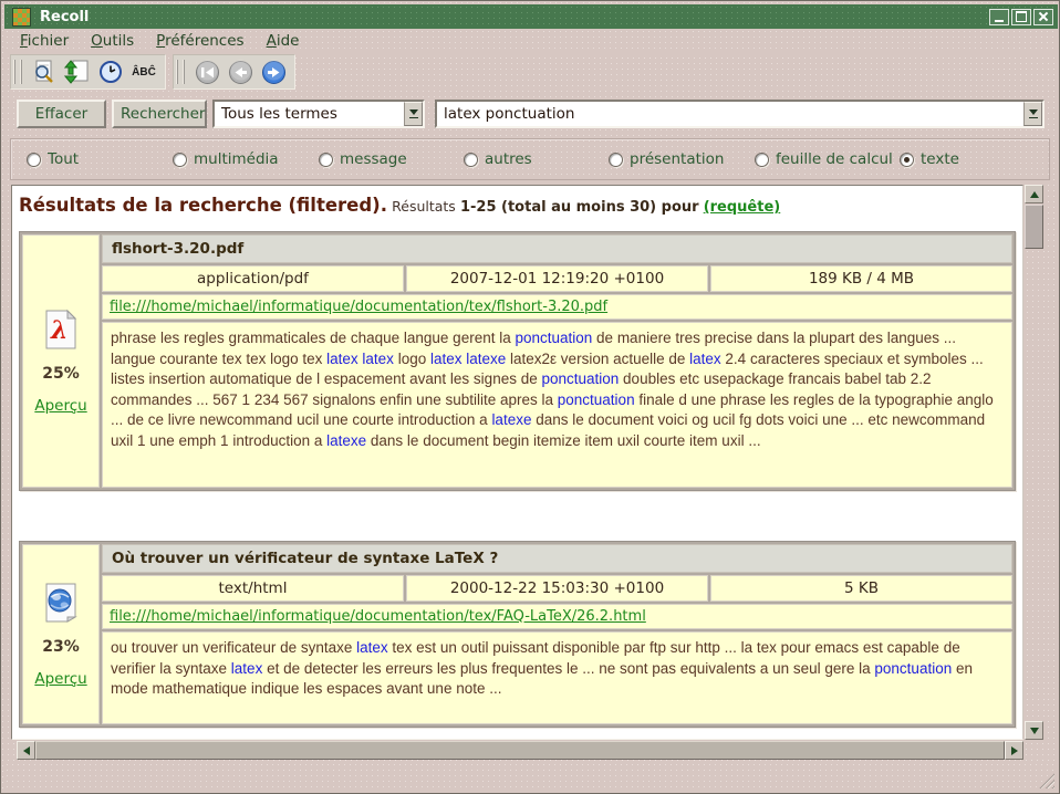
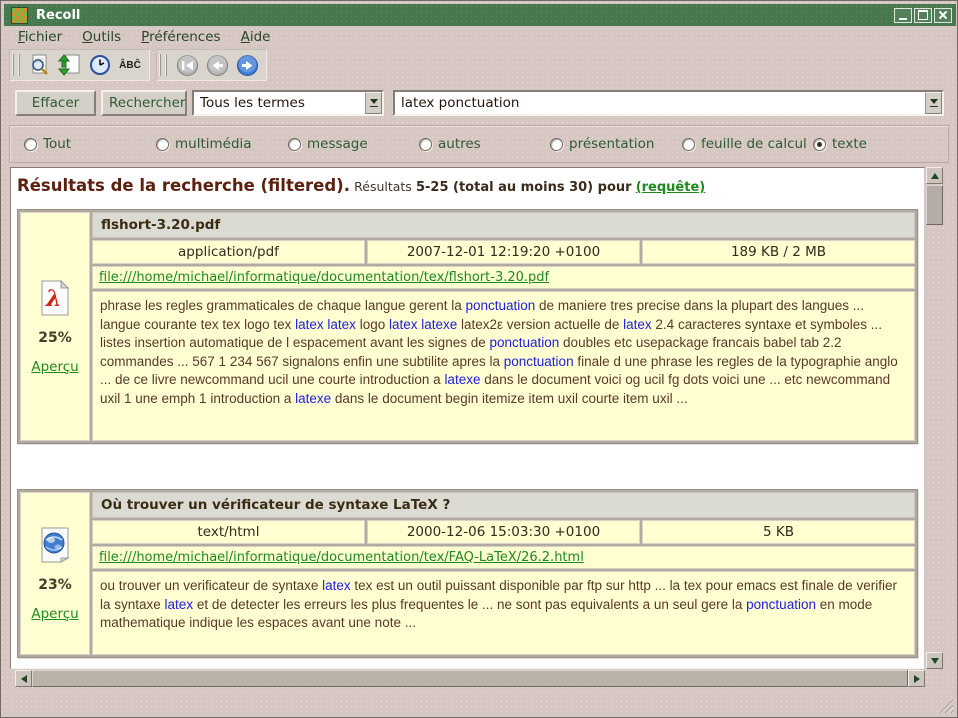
  Recoll
  Fichier
  Outils
  Préférences
  Aide
  ÂBĈ
  Effacer
  Rechercher
  Tous les termes
  latex ponctuation
  Tout
  multimédia
  message
  autres
  présentation
  feuille de calcul
  texte
- Résultats de la recherche (filtered). Résultats 1-25 (total au moins 30) pour (requête)
+ Résultats de la recherche (filtered). Résultats 5-25 (total au moins 30) pour (requête)
  λ
  25%
  Aperçu
  flshort-3.20.pdf
  application/pdf
  2007-12-01 12:19:20 +0100
- 189 KB / 4 MB
+ 189 KB / 2 MB
  file:///home/michael/informatique/documentation/tex/flshort-3.20.pdf
- phrase les regles grammaticales de chaque langue gerent la ponctuation de maniere tres precise dans la plupart des langues ... langue courante tex tex logo tex latex latex logo latex latexe latex2ε version actuelle de latex 2.4 caracteres speciaux et symboles ... listes insertion automatique de l espacement avant les signes de ponctuation doubles etc usepackage francais babel tab 2.2 commandes ... 567 1 234 567 signalons enfin une subtilite apres la ponctuation finale d une phrase les regles de la typographie anglo ... de ce livre newcommand ucil une courte introduction a latexe dans le document voici og ucil fg dots voici une ... etc newcommand uxil 1 une emph 1 introduction a latexe dans le document begin itemize item uxil courte item uxil ...
+ phrase les regles grammaticales de chaque langue gerent la ponctuation de maniere tres precise dans la plupart des langues ... langue courante tex tex logo tex latex latex logo latex latexe latex2ε version actuelle de latex 2.4 caracteres syntaxe et symboles ... listes insertion automatique de l espacement avant les signes de ponctuation doubles etc usepackage francais babel tab 2.2 commandes ... 567 1 234 567 signalons enfin une subtilite apres la ponctuation finale d une phrase les regles de la typographie anglo ... de ce livre newcommand ucil une courte introduction a latexe dans le document voici og ucil fg dots voici une ... etc newcommand uxil 1 une emph 1 introduction a latexe dans le document begin itemize item uxil courte item uxil ...
  23%
  Aperçu
  Où trouver un vérificateur de syntaxe LaTeX ?
  text/html
- 2000-12-22 15:03:30 +0100
+ 2000-12-06 15:03:30 +0100
  5 KB
  file:///home/michael/informatique/documentation/tex/FAQ-LaTeX/26.2.html
- ou trouver un verificateur de syntaxe latex tex est un outil puissant disponible par ftp sur http ... la tex pour emacs est capable de verifier la syntaxe latex et de detecter les erreurs les plus frequentes le ... ne sont pas equivalents a un seul gere la ponctuation en mode mathematique indique les espaces avant une note ...
+ ou trouver un verificateur de syntaxe latex tex est un outil puissant disponible par ftp sur http ... la tex pour emacs est finale de verifier la syntaxe latex et de detecter les erreurs les plus frequentes le ... ne sont pas equivalents a un seul gere la ponctuation en mode mathematique indique les espaces avant une note ...
